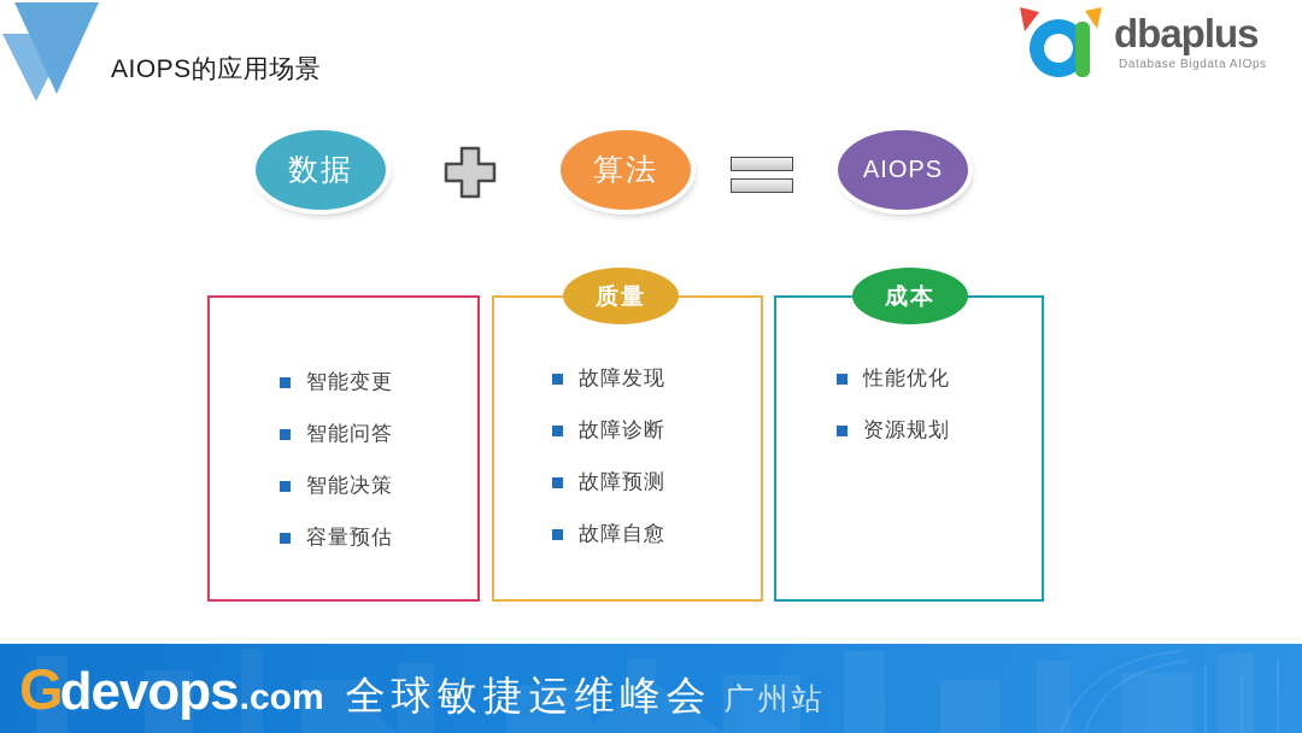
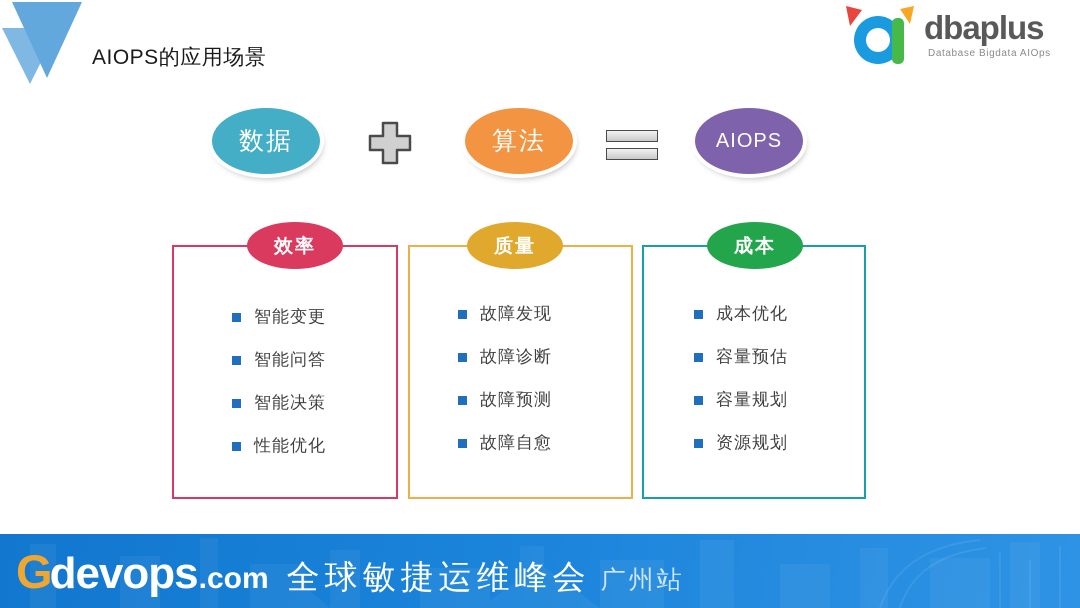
  AIOPS的应用场景
  dbaplus
  Database Bigdata AIOps
  数据
  算法
  AIOPS
+ 效率
  智能变更
  智能问答
  智能决策
- 容量预估
+ 性能优化
  质量
  故障发现
  故障诊断
  故障预测
  故障自愈
  成本
+ 成本优化
- 性能优化
+ 容量预估
+ 容量规划
  资源规划
  G
  devops
  .com
  全球敏捷运维峰会
  广州站
